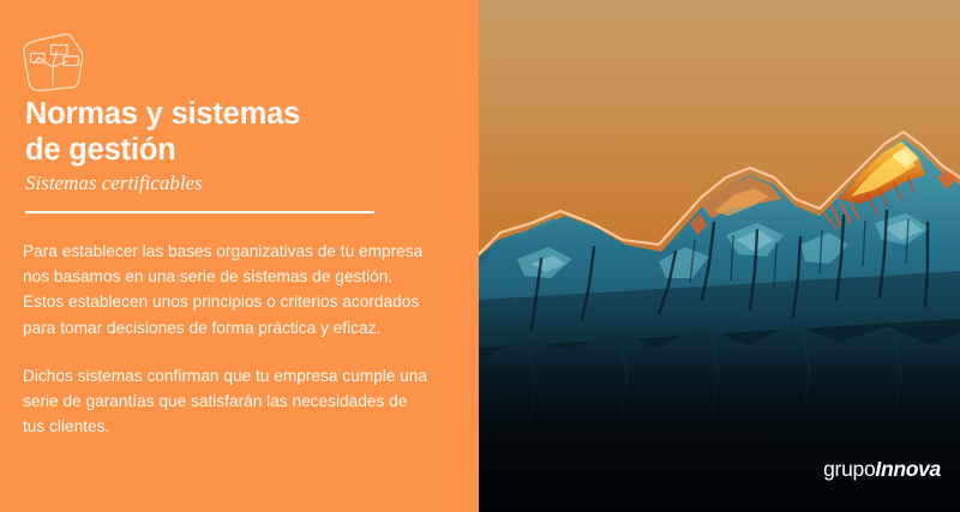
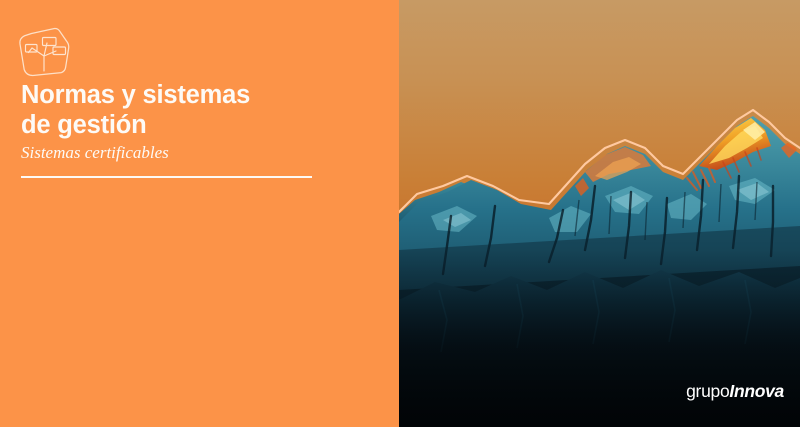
  Normas y sistemas
  de gestión
  Sistemas certificables
- Para establecer las bases organizativas de tu empresa nos basamos en una serie de sistemas de gestión. Estos establecen unos principios o criterios acordados para tomar decisiones de forma práctica y eficaz.
- Dichos sistemas confirman que tu empresa cumple una serie de garantías que satisfarán las necesidades de tus clientes.
  grupoInnova
